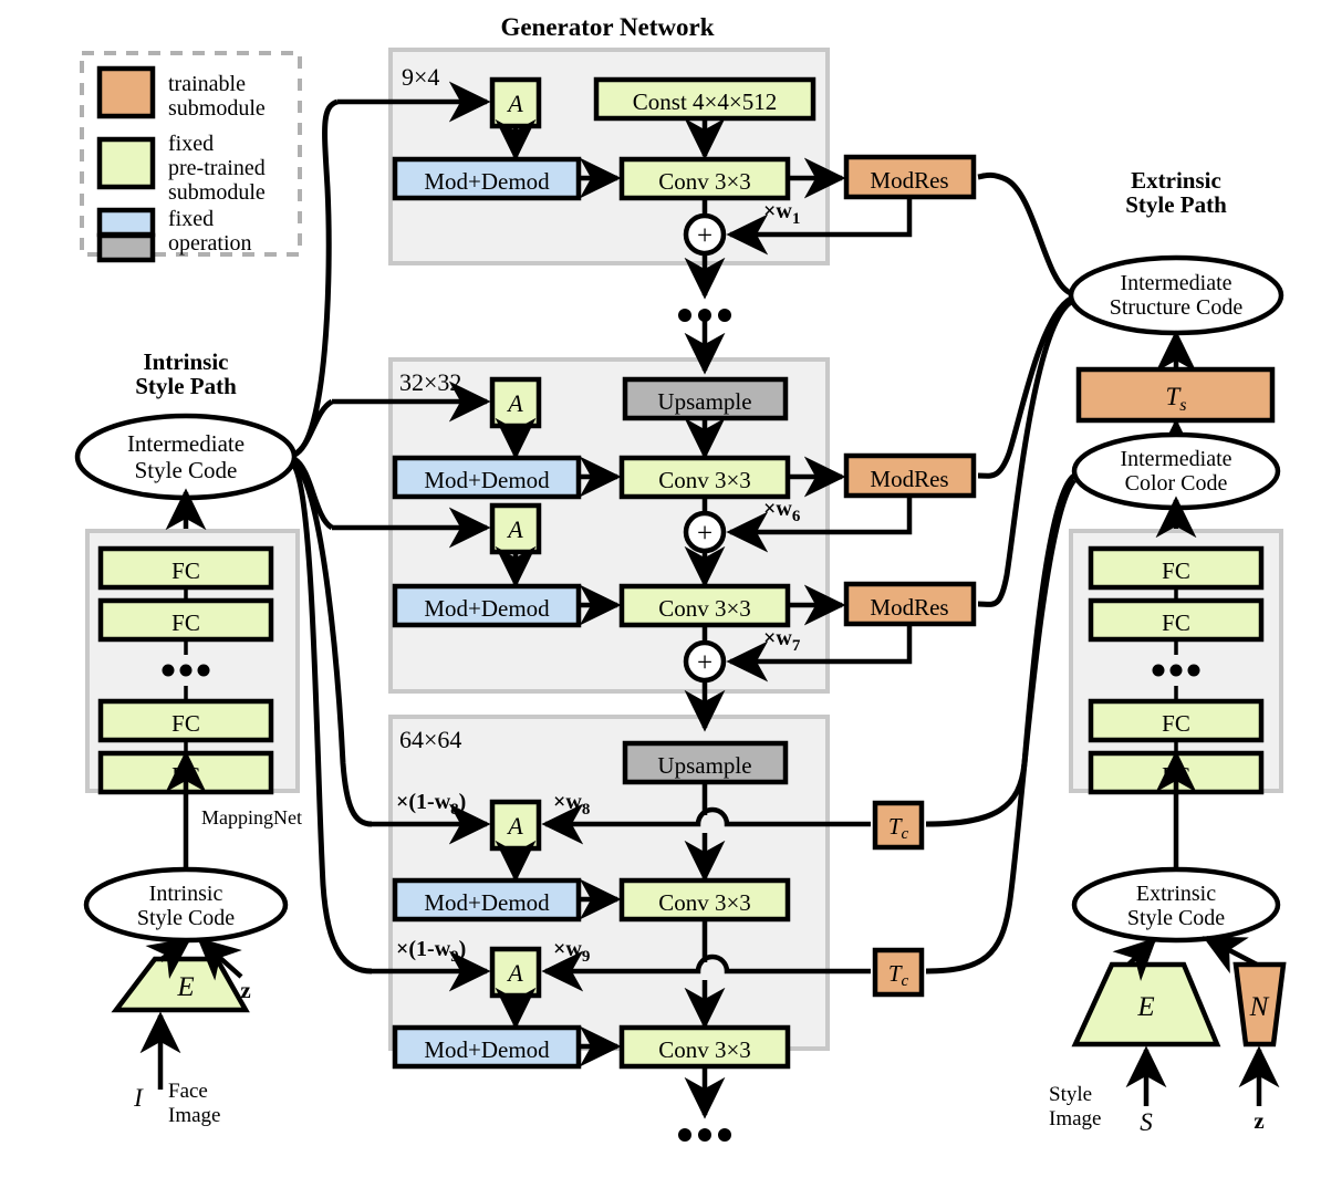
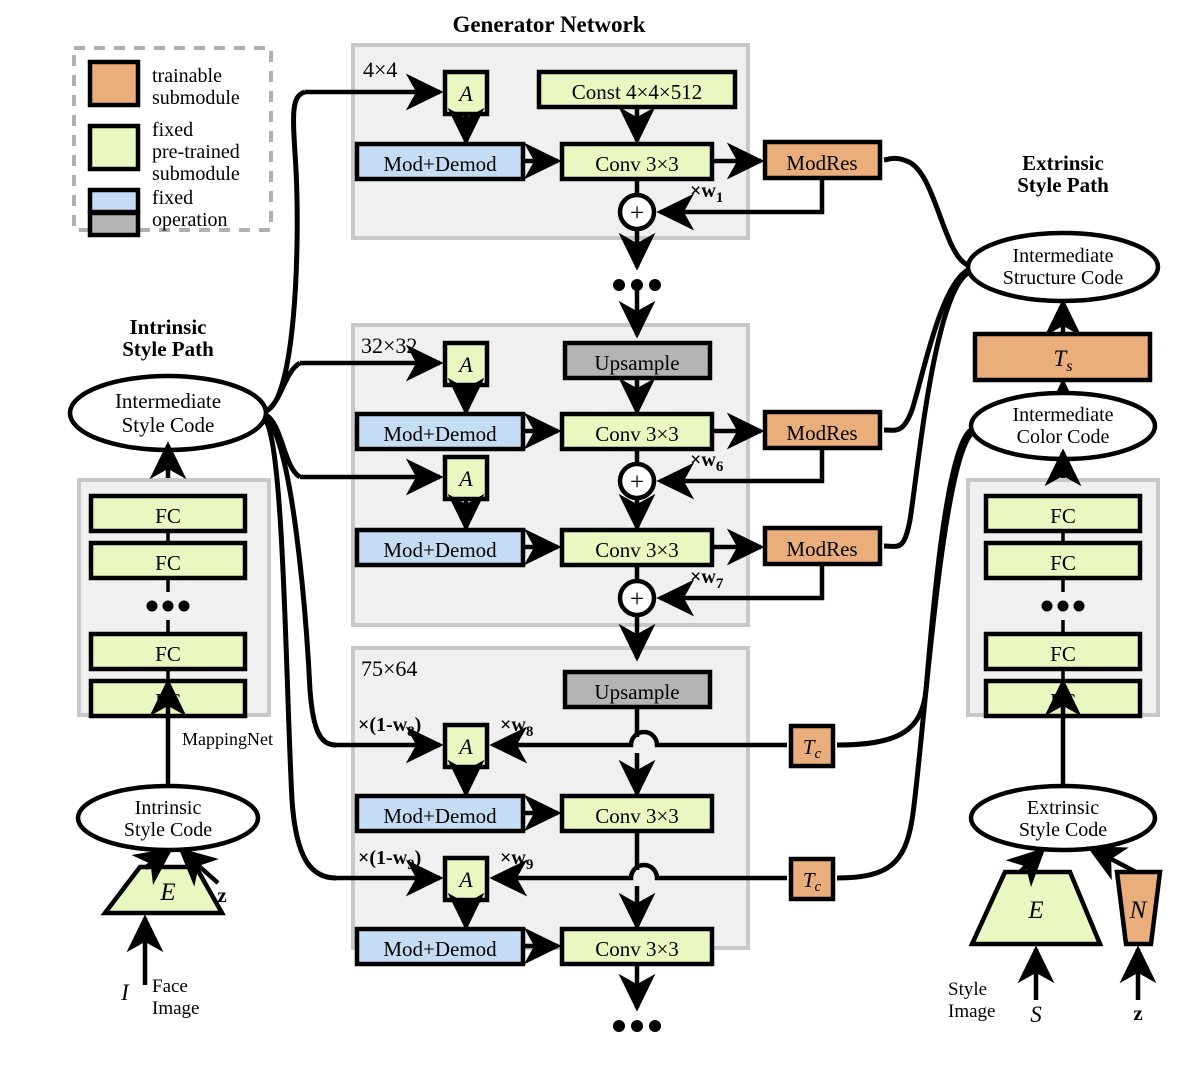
  Generator Network
  Intrinsic
  Style Path
  Extrinsic
  Style Path
  trainable
  submodule
  fixed
  pre-trained
  submodule
  fixed
  operation
- 9×4
+ 4×4
  A
  Mod+Demod
  Const 4×4×512
  Conv 3×3
  ModRes
  +
  ×w1
  32×32
  A
  Upsample
  Mod+Demod
  Conv 3×3
  ModRes
  +
  ×w6
  A
  Mod+Demod
  Conv 3×3
  ModRes
  +
  ×w7
- 64×64
+ 75×64
  Upsample
  ×(1-w8)
  ×w8
  A
  Tc
  Mod+Demod
  Conv 3×3
  ×(1-w9)
  ×w9
  A
  Tc
  Mod+Demod
  Conv 3×3
  Intermediate
  Style Code
  FC
  FC
  FC
  FC
  MappingNet
  Intrinsic
  Style Code
  E
  z
  I
  Face
  Image
  Intermediate
  Structure Code
  Ts
  Intermediate
  Color Code
  FC
  FC
  FC
  FC
  Extrinsic
  Style Code
  E
  N
  S
  z
  Style
  Image
